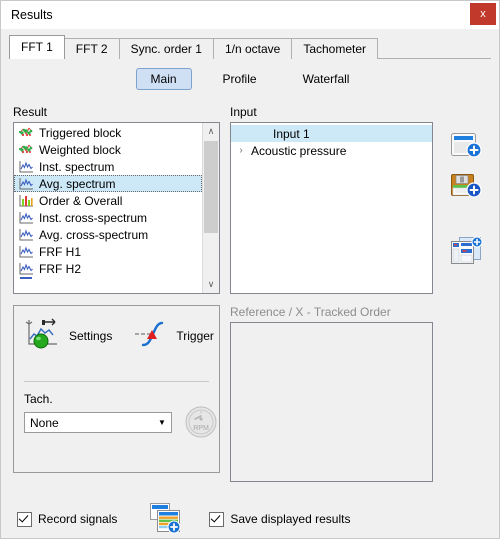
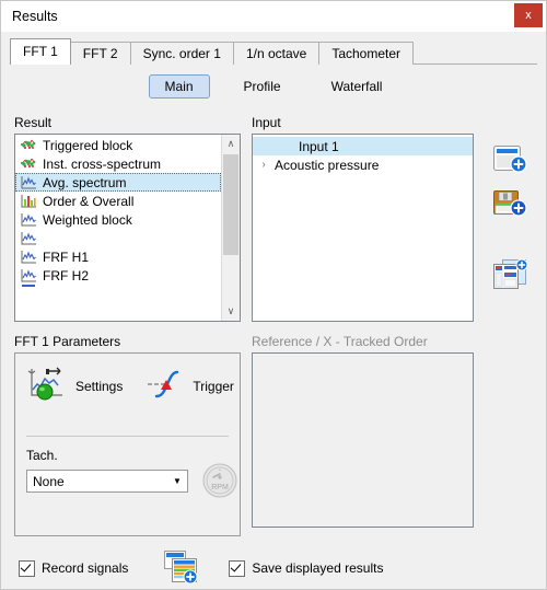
  Results
  x
  FFT 1
  FFT 2
  Sync. order 1
  1/n octave
  Tachometer
  Main
  Profile
  Waterfall
  Result
  Triggered block
- Weighted block
+ Inst. cross-spectrum
- Inst. spectrum
  Avg. spectrum
  Order & Overall
- Inst. cross-spectrum
+ Weighted block
- Avg. cross-spectrum
  FRF H1
  FRF H2
  ∧
  ∨
  Input
  Input 1
  ›
  Acoustic pressure
+ FFT 1 Parameters
  Settings
  Trigger
  Tach.
  None
  ▼
  Reference / X - Tracked Order
  Record signals
  Save displayed results
